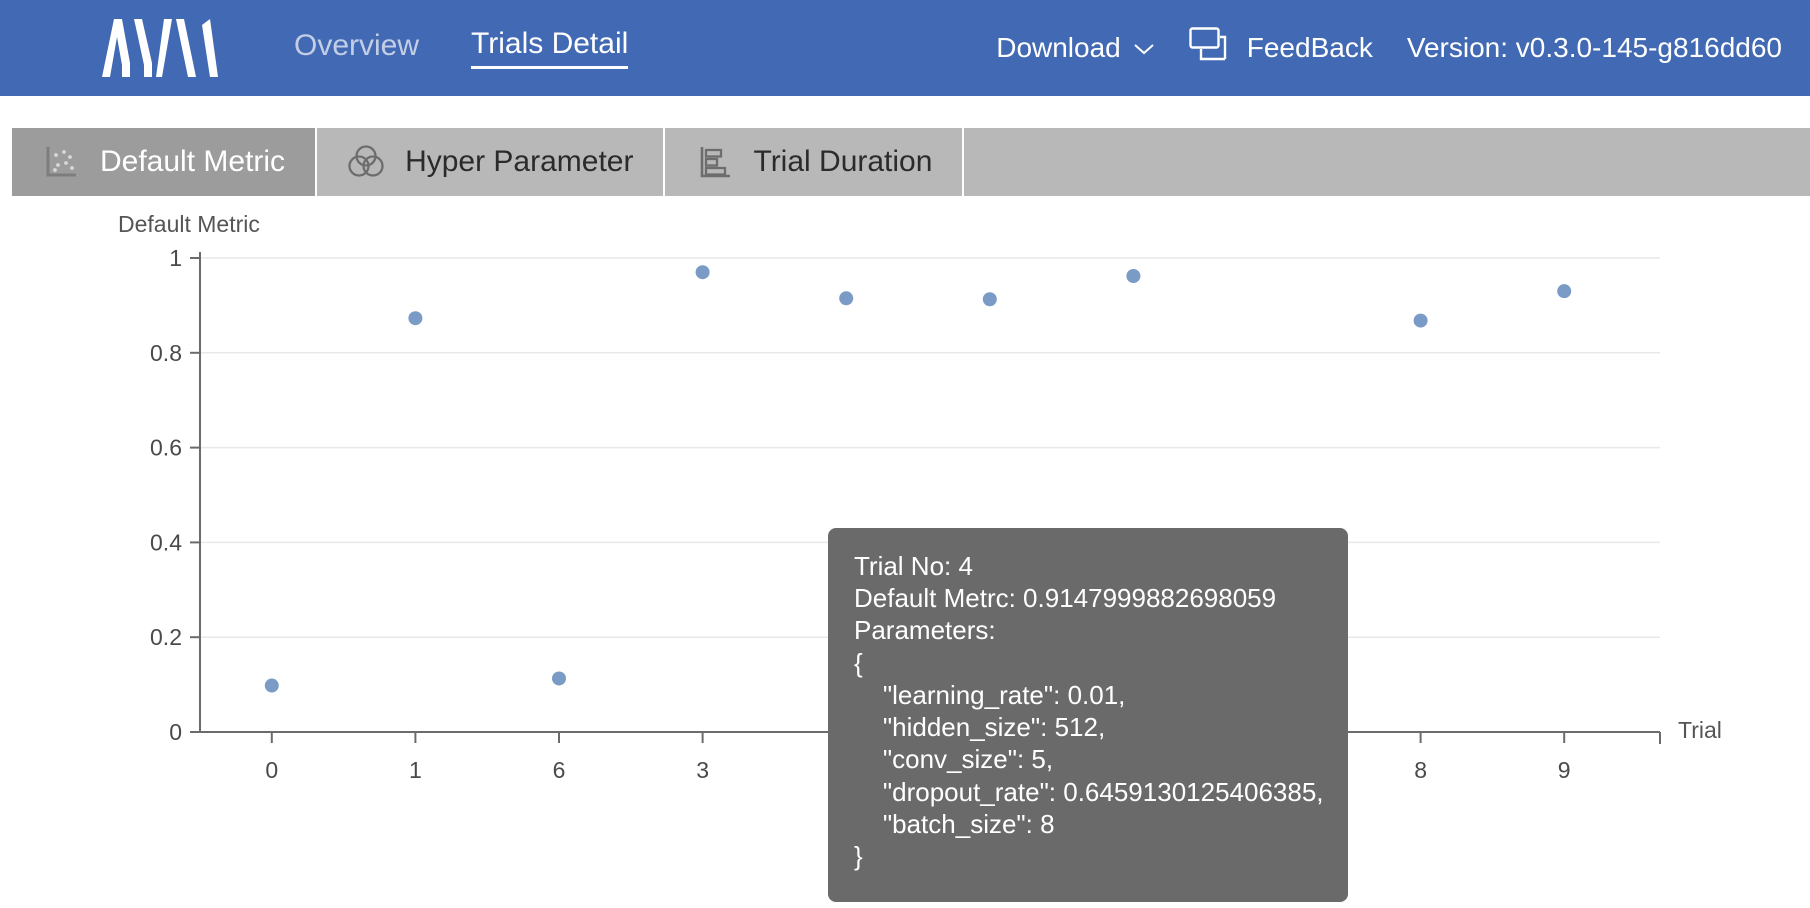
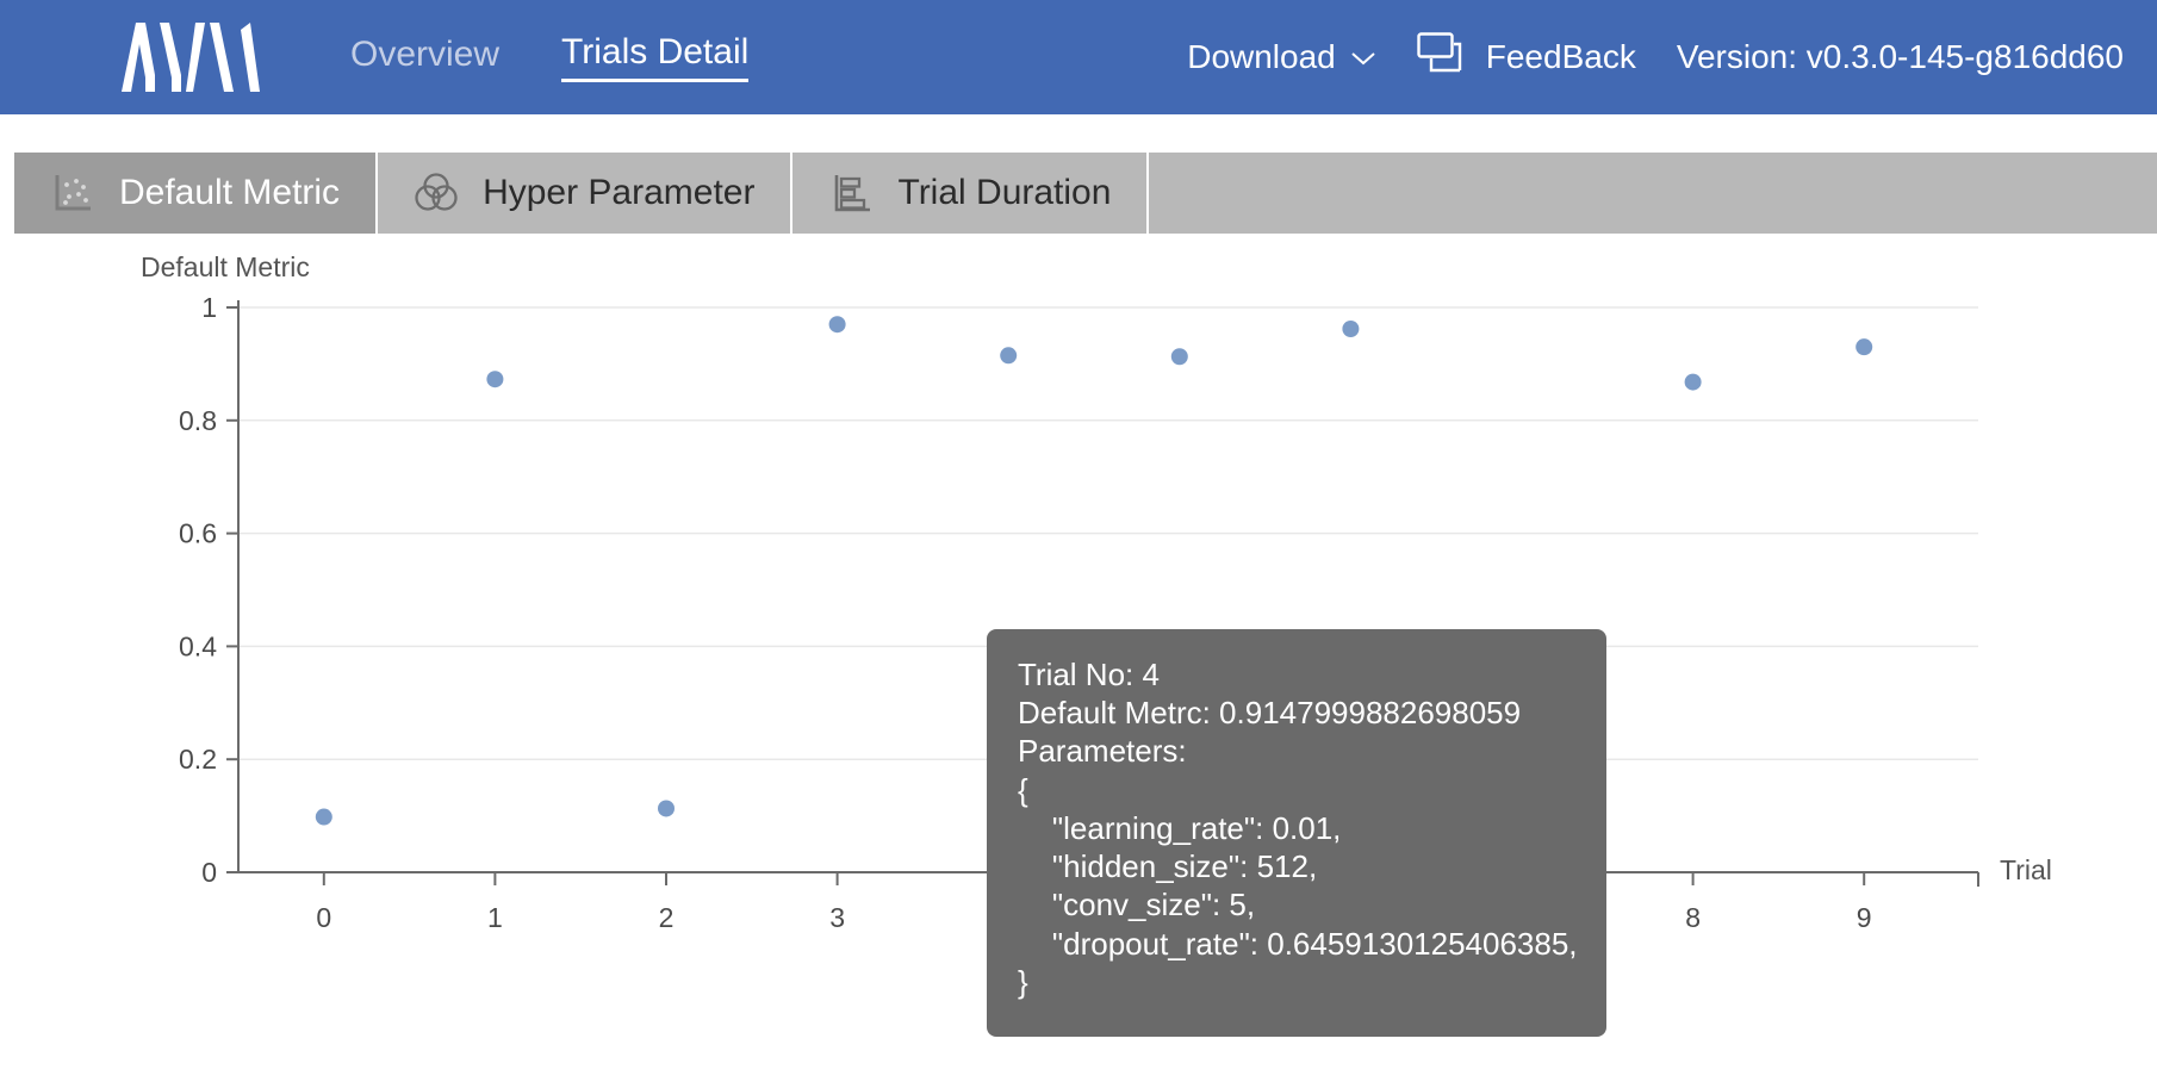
  Overview
  Trials Detail
  Download
  FeedBack
  Version: v0.3.0-145-g816dd60
  Default Metric
  Hyper Parameter
  Trial Duration
  Default Metric
  0
  0.2
  0.4
  0.6
  0.8
  1
  0
  1
- 6
+ 2
  3
  8
  9
  Trial
  Trial No: 4
  Default Metrc: 0.9147999882698059
  Parameters:
  {
  "learning_rate": 0.01,
  "hidden_size": 512,
  "conv_size": 5,
  "dropout_rate": 0.6459130125406385,
- "batch_size": 8
  }
